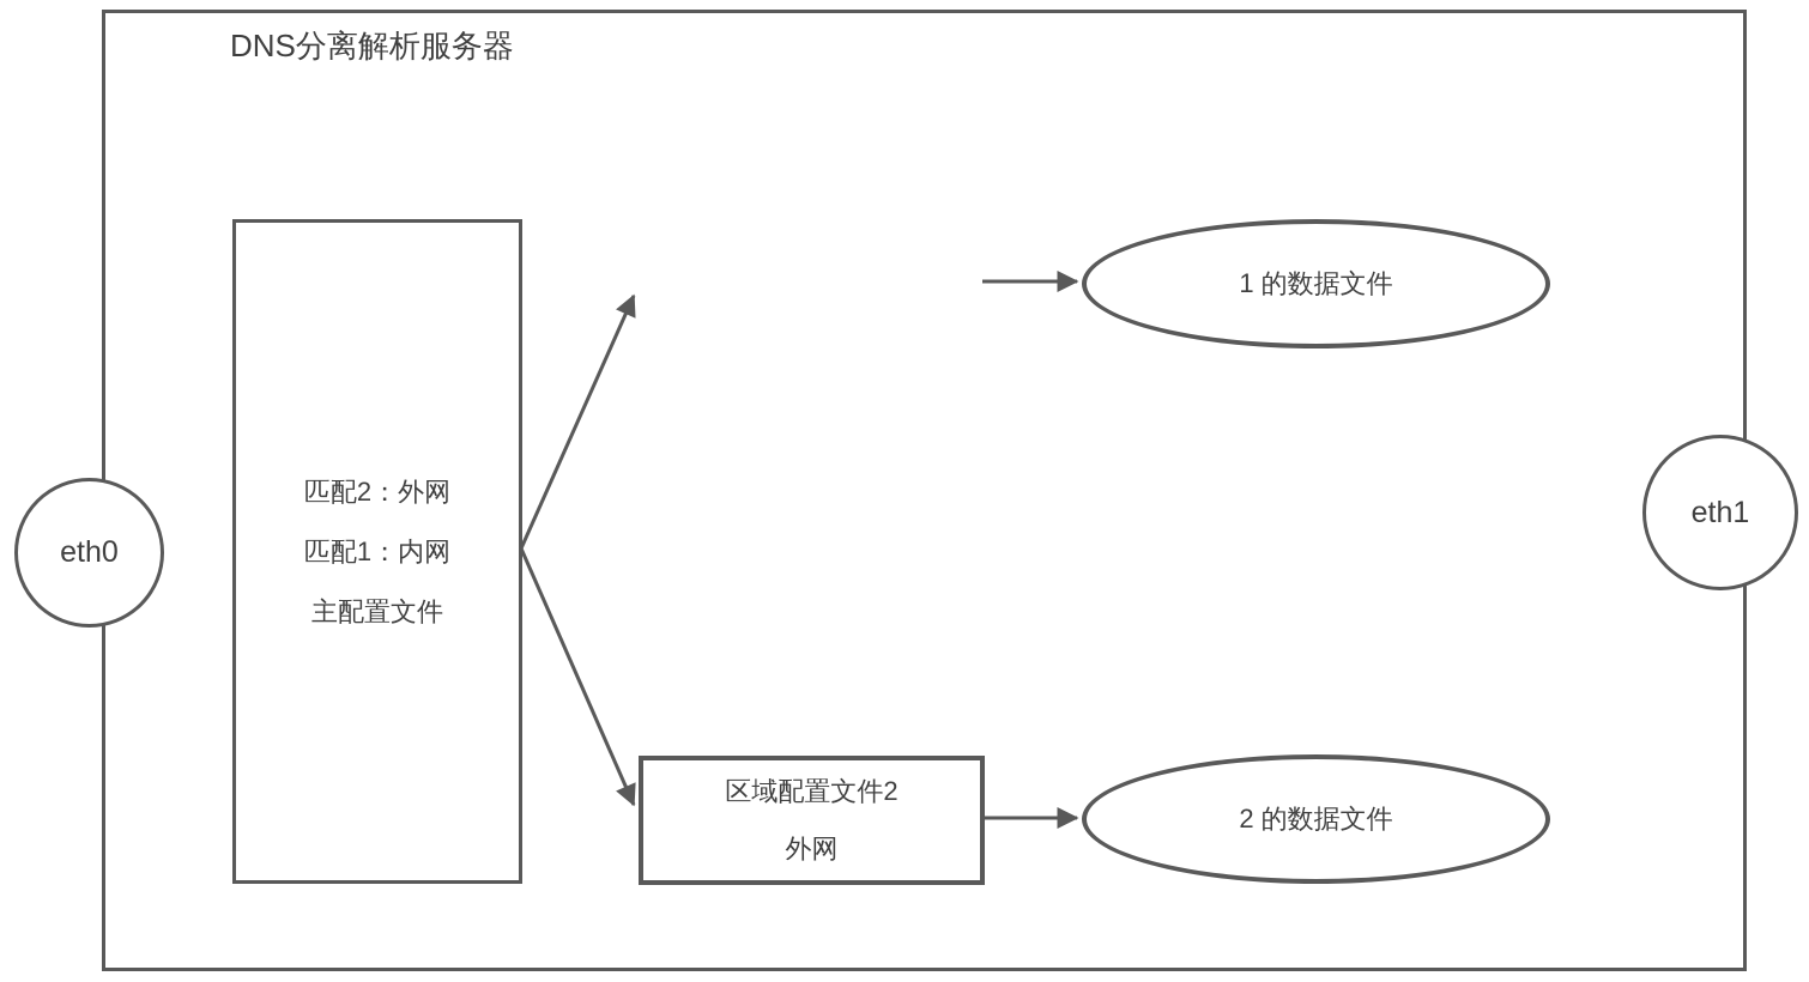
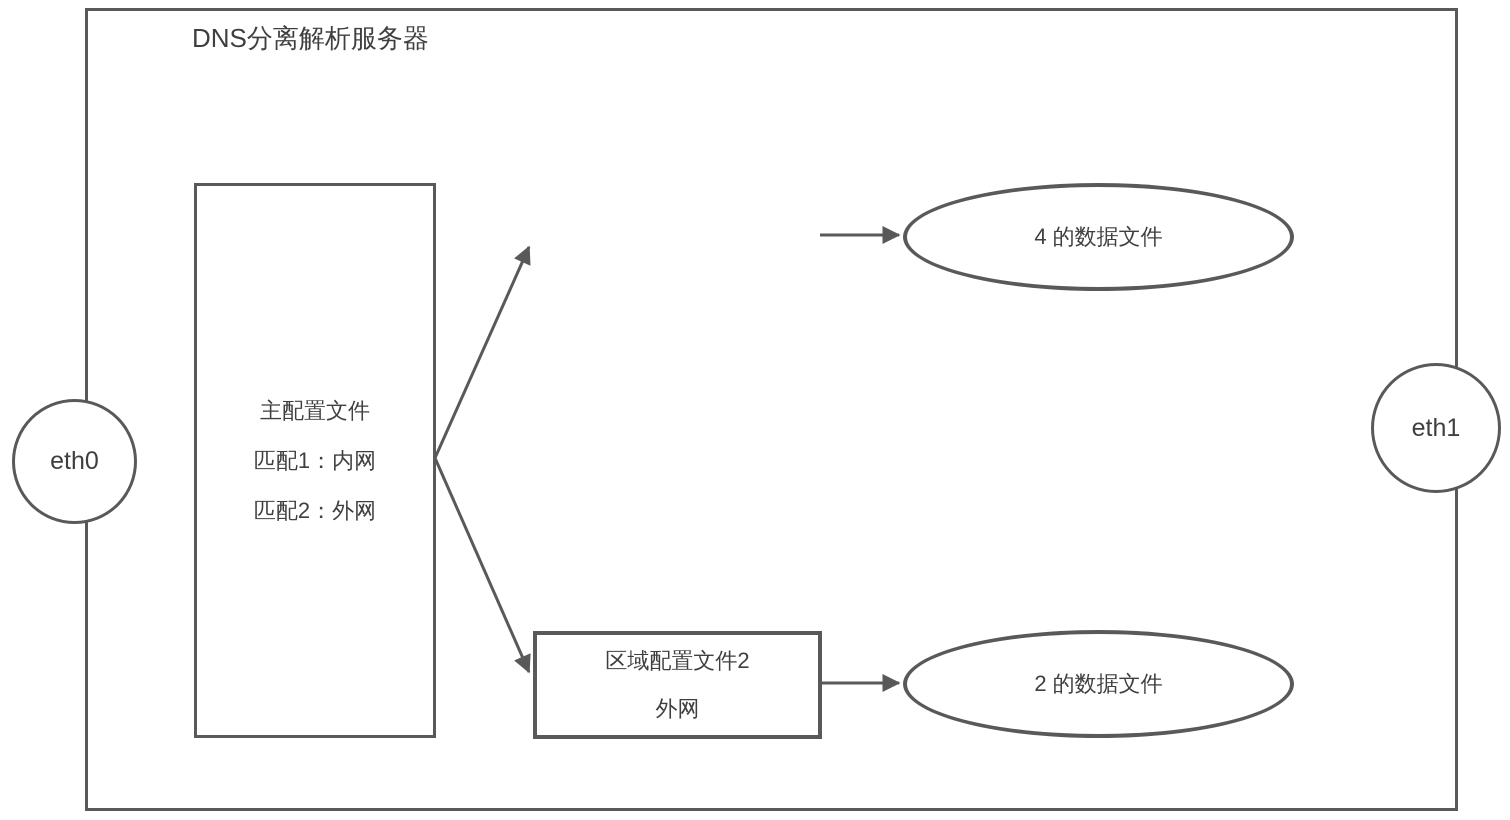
  DNS分离解析服务器
- 匹配2：外网
+ 主配置文件
  匹配1：内网
- 主配置文件
+ 匹配2：外网
  区域配置文件2
  外网
- 1 的数据文件
+ 4 的数据文件
  2 的数据文件
  eth0
  eth1
